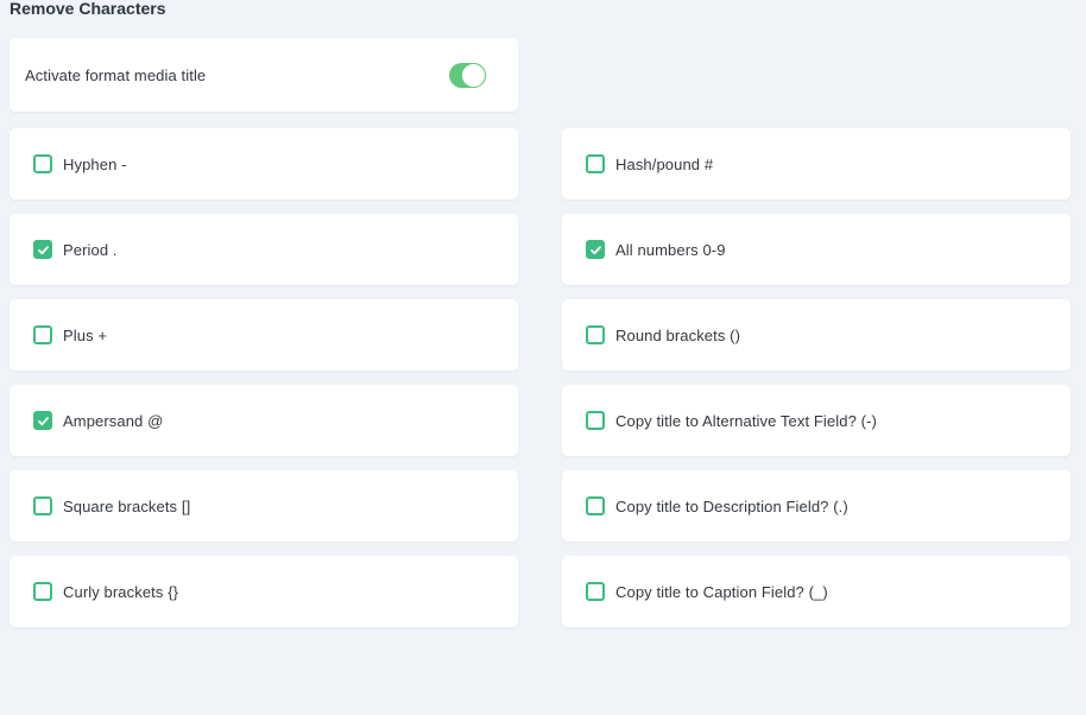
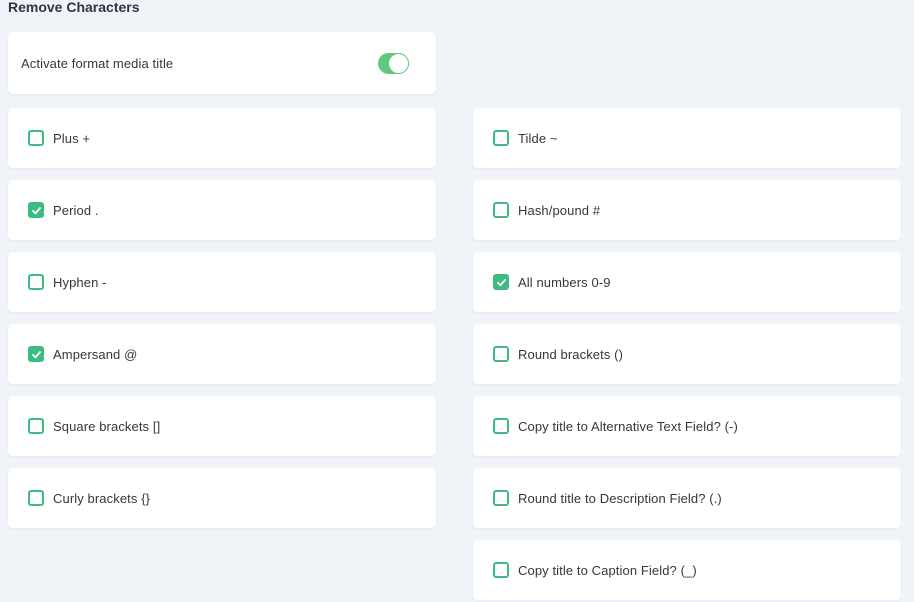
  Remove Characters
  Activate format media title
- Hyphen -
+ Plus +
  Period .
- Plus +
+ Hyphen -
  Ampersand @
  Square brackets []
  Curly brackets {}
+ Tilde ~
  Hash/pound #
  All numbers 0-9
  Round brackets ()
  Copy title to Alternative Text Field? (-)
- Copy title to Description Field? (.)
+ Round title to Description Field? (.)
  Copy title to Caption Field? (_)
